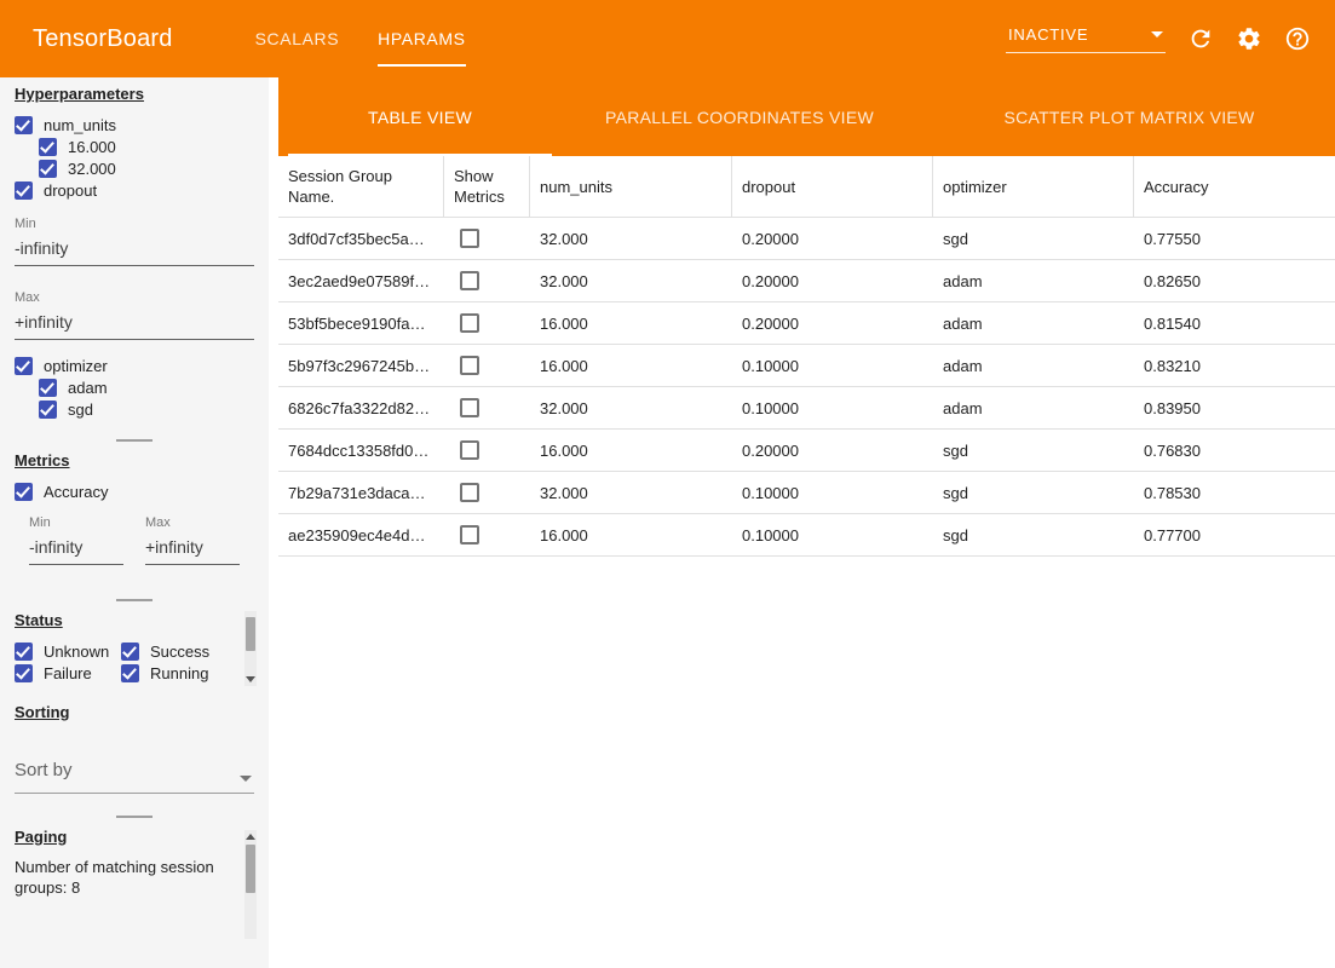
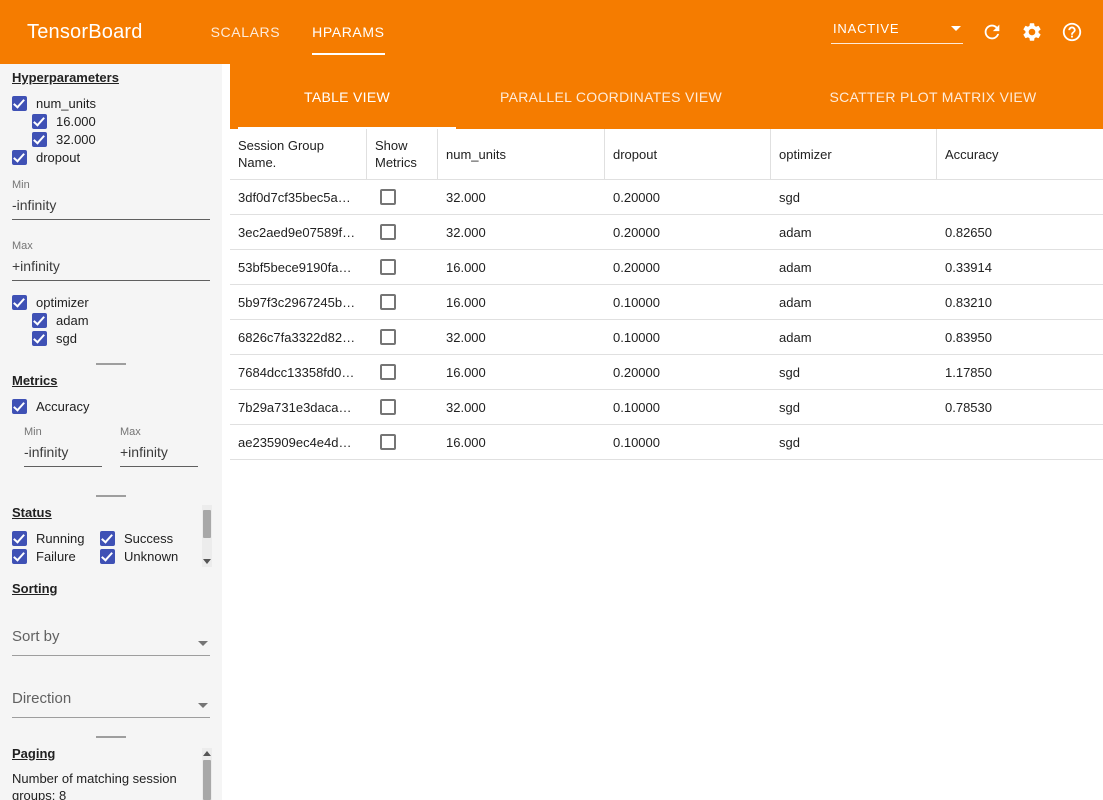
  TensorBoard
  SCALARS
  HPARAMS
  INACTIVE
  Hyperparameters
  num_units
  16.000
  32.000
  dropout
  Min
  -infinity
  Max
  +infinity
  optimizer
  adam
  sgd
  Metrics
  Accuracy
  Min
  -infinity
  Max
  +infinity
  Status
- Unknown
+ Running
  Success
  Failure
- Running
+ Unknown
  Sorting
  Sort by
+ Direction
  Paging
  Number of matching session groups: 8
  TABLE VIEW
  PARALLEL COORDINATES VIEW
  SCATTER PLOT MATRIX VIEW
  Session Group Name.
  Show Metrics
  num_units
  dropout
  optimizer
  Accuracy
  3df0d7cf35bec5a…
  32.000
  0.20000
  sgd
- 0.77550
  3ec2aed9e07589f…
  32.000
  0.20000
  adam
  0.82650
  53bf5bece9190fa…
  16.000
  0.20000
  adam
- 0.81540
+ 0.33914
  5b97f3c2967245b…
  16.000
  0.10000
  adam
  0.83210
  6826c7fa3322d82…
  32.000
  0.10000
  adam
  0.83950
  7684dcc13358fd0…
  16.000
  0.20000
  sgd
- 0.76830
+ 1.17850
  7b29a731e3daca…
  32.000
  0.10000
  sgd
  0.78530
  ae235909ec4e4d…
  16.000
  0.10000
  sgd
- 0.77700
